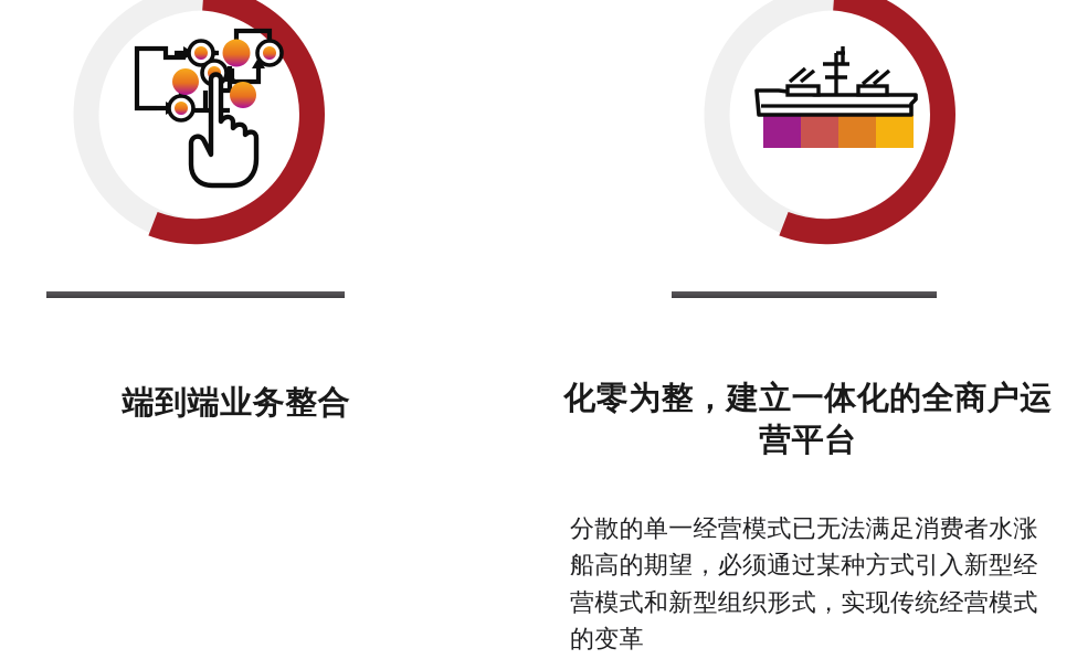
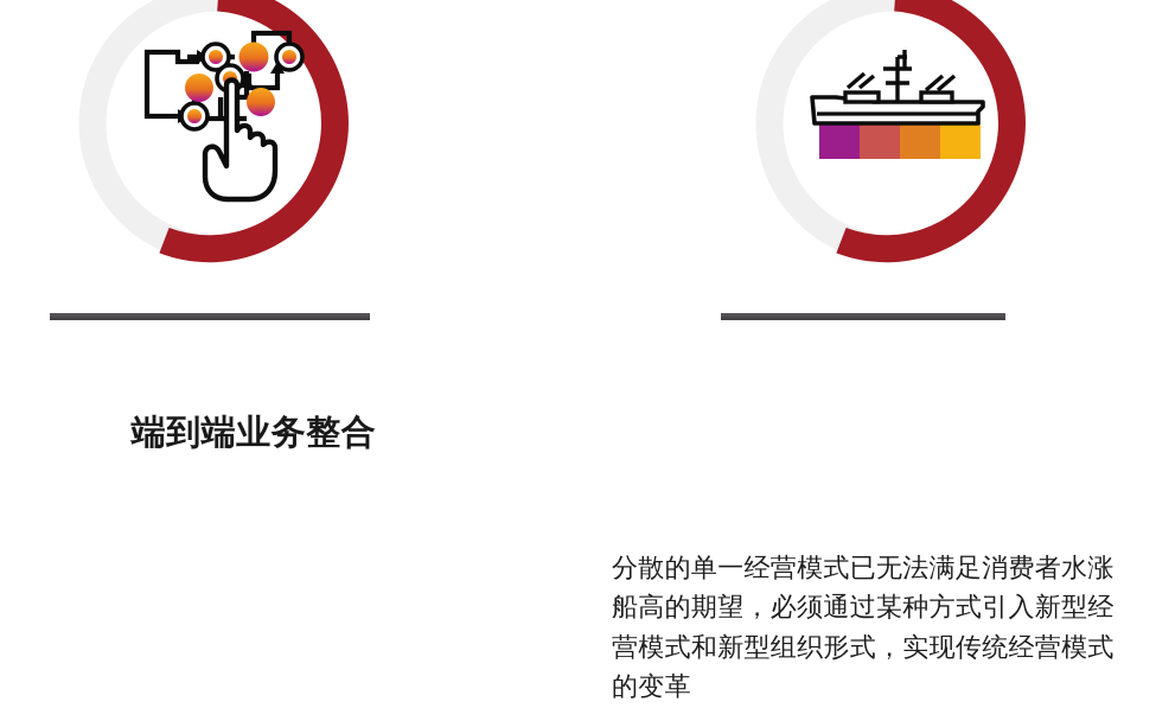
  端到端业务整合
- 化零为整，建立一体化的全商户运营平台
  分散的单一经营模式已无法满足消费者水涨船高的期望，必须通过某种方式引入新型经营模式和新型组织形式，实现传统经营模式的变革
